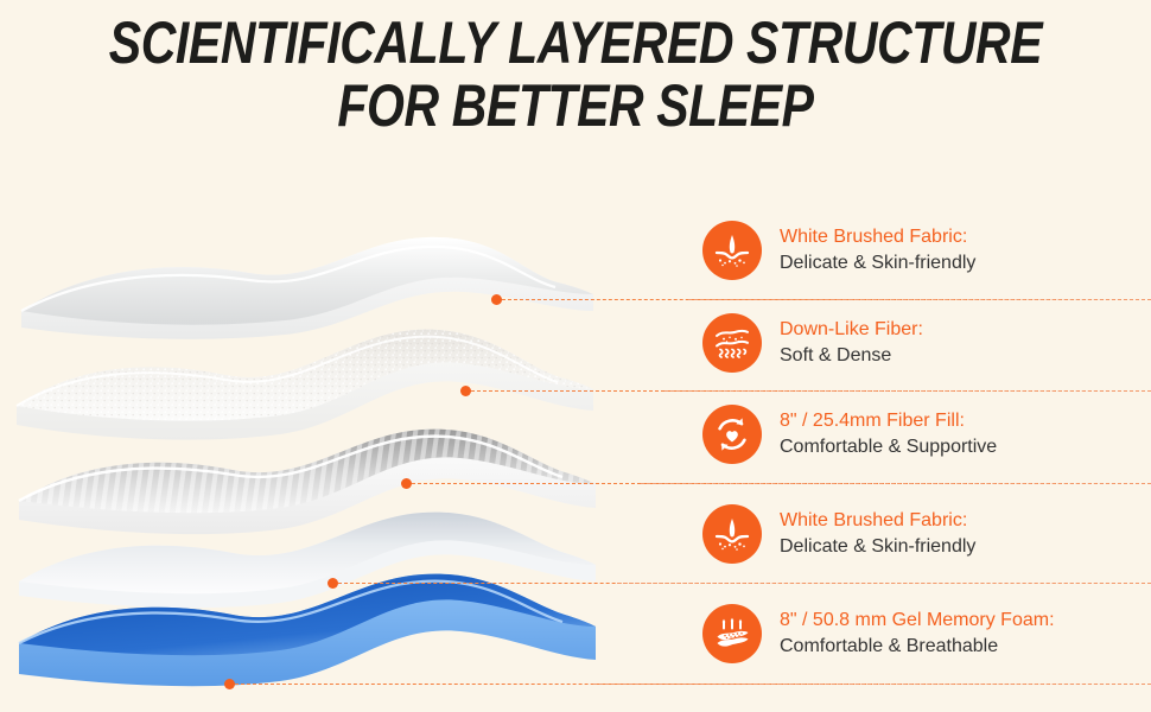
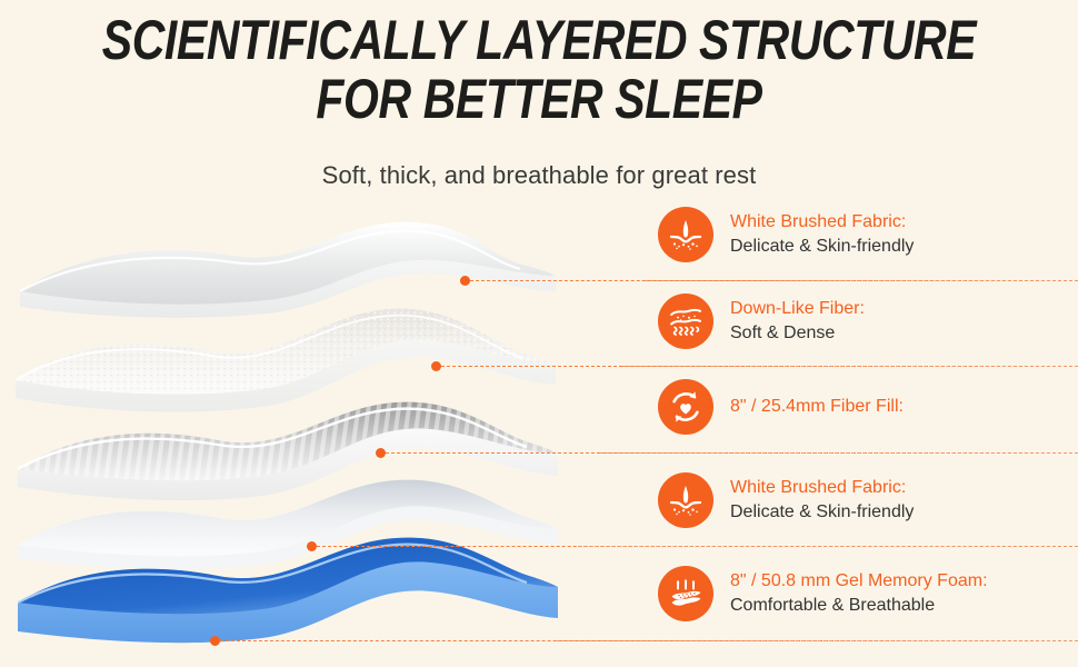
  SCIENTIFICALLY LAYERED STRUCTURE
  FOR BETTER SLEEP
+ Soft, thick, and breathable for great rest
  White Brushed Fabric:
  Delicate & Skin-friendly
  Down-Like Fiber:
  Soft & Dense
  8" / 25.4mm Fiber Fill:
- Comfortable & Supportive
  White Brushed Fabric:
  Delicate & Skin-friendly
  8" / 50.8 mm Gel Memory Foam:
  Comfortable & Breathable
